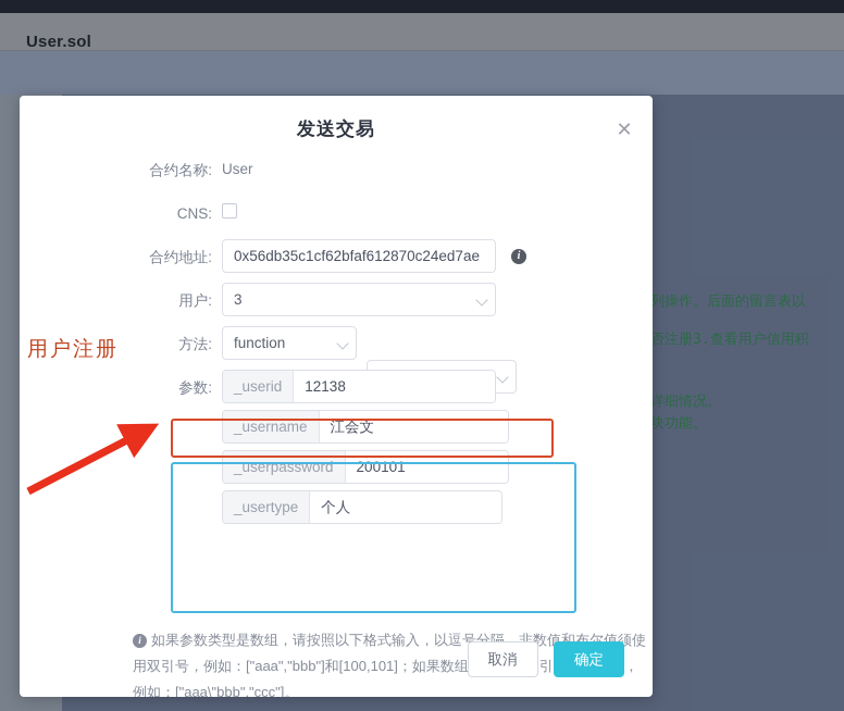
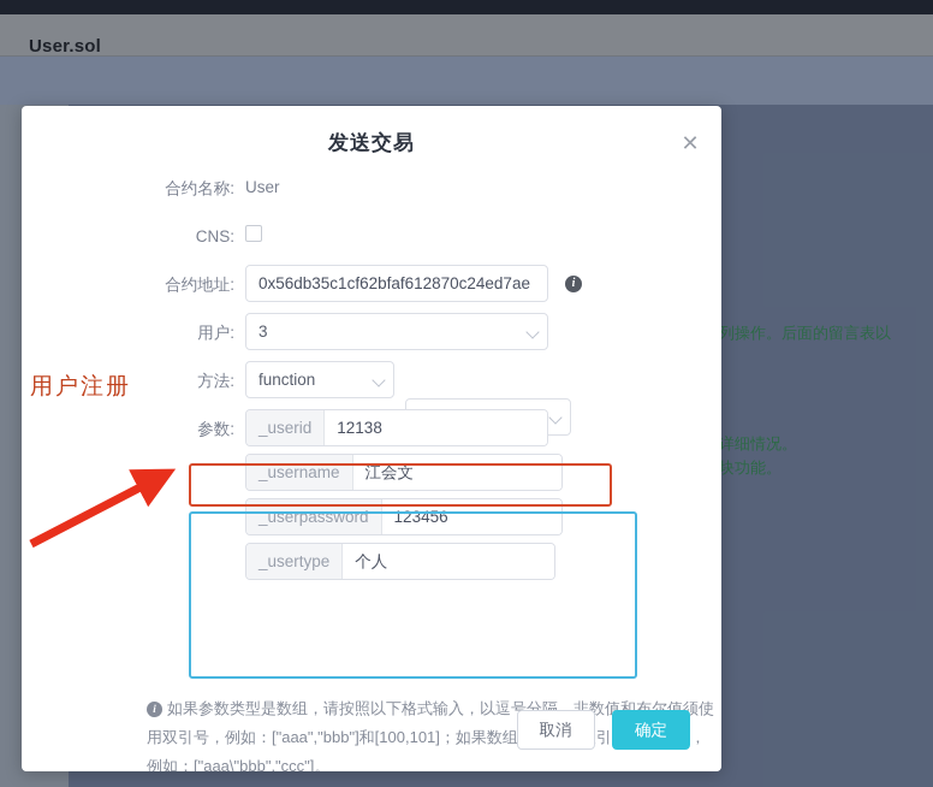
  User.sol
  列操作。后面的留言表以
- 否注册3.查看用户信用积
  详细情况。
  块功能。
  发送交易
  ✕
  合约名称:
  User
  CNS:
  合约地址:
  0x56db35c1cf62bfaf612870c24ed7ae
  i
  用户:
  3
  方法:
  function
  参数:
  _userid
  12138
  _username
  江会文
  _userpassword
- 200101
+ 123456
  _usertype
  个人
  i 如果参数类型是数组，请按照以下格式输入，以逗号分隔，非数值和布尔值须使用双引号，例如：["aaa","bbb"]和[100,101]；如果数组引，例如：["aaa\"bbb","ccc"]。
  取消 确定
  用户注册
